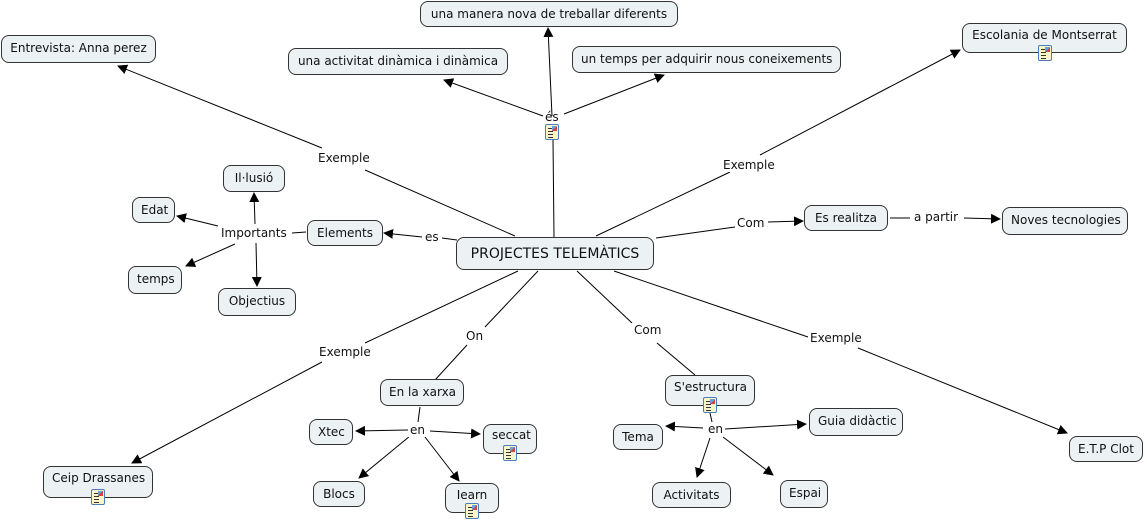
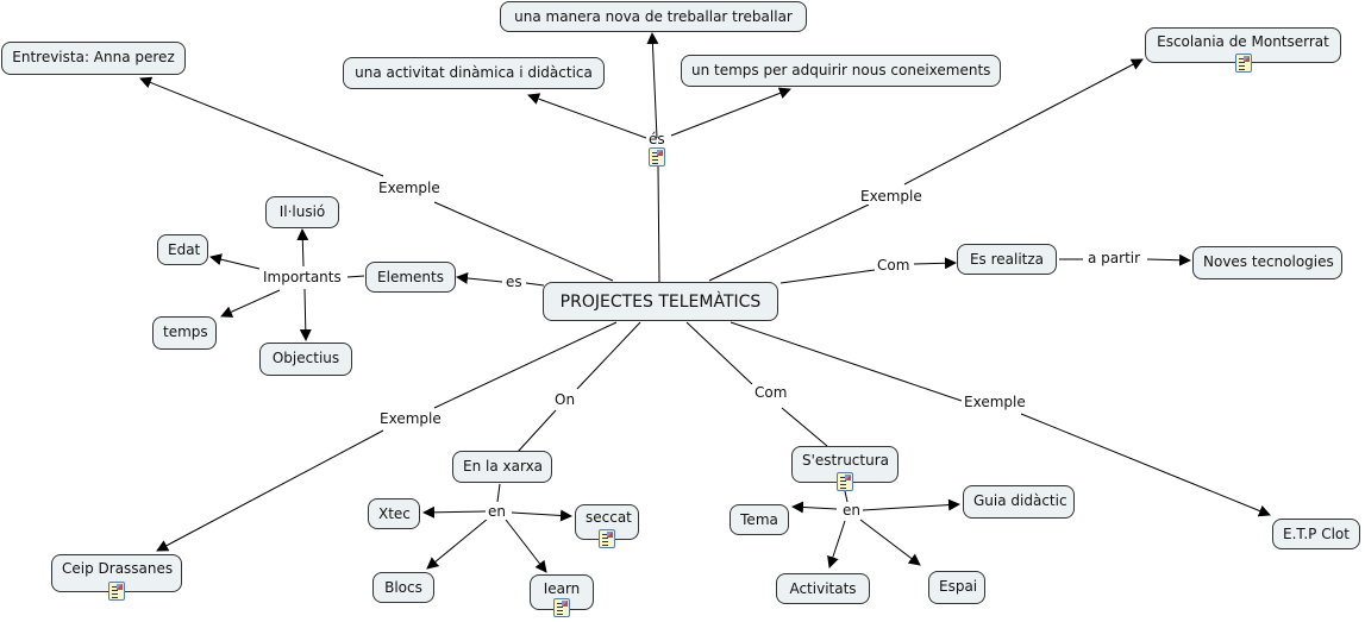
  PROJECTES TELEMÀTICS
  Entrevista: Anna perez
- una manera nova de treballar diferents
+ una manera nova de treballar treballar
- una activitat dinàmica i dinàmica
+ una activitat dinàmica i didàctica
  un temps per adquirir nous coneixements
  Escolania de Montserrat
  Il·lusió
  Edat
  temps
  Objectius
  Elements
  Es realitza
  Noves tecnologies
  Ceip Drassanes
  En la xarxa
  Xtec
  seccat
  Blocs
  Iearn
  S'estructura
  Tema
  Guia didàctic
  Activitats
  Espai
  E.T.P Clot
  és
  Exemple
  Exemple
  Importants
  es
  Com
  a partir
  Exemple
  On
  Com
  Exemple
  en
  en
